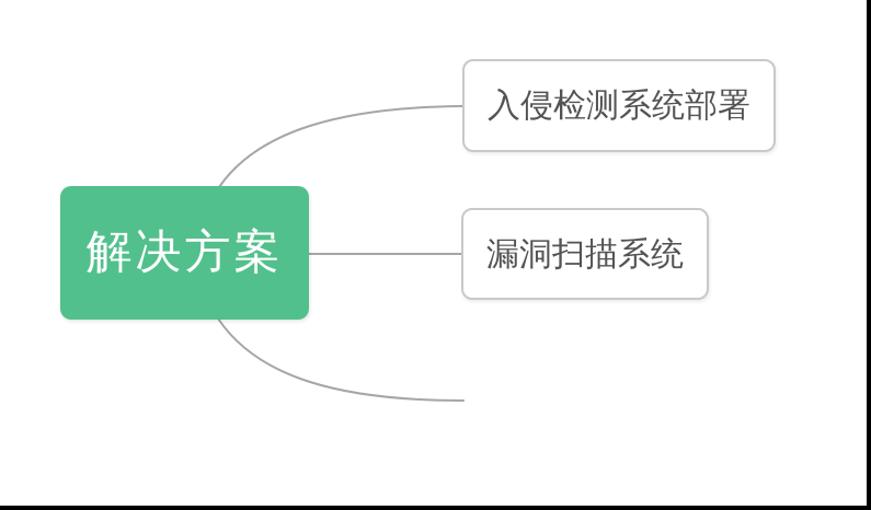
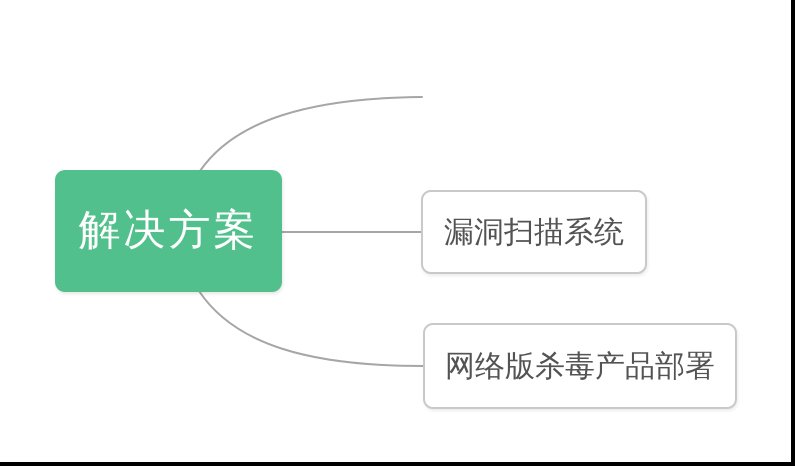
  解决方案
- 入侵检测系统部署
  漏洞扫描系统
+ 网络版杀毒产品部署
